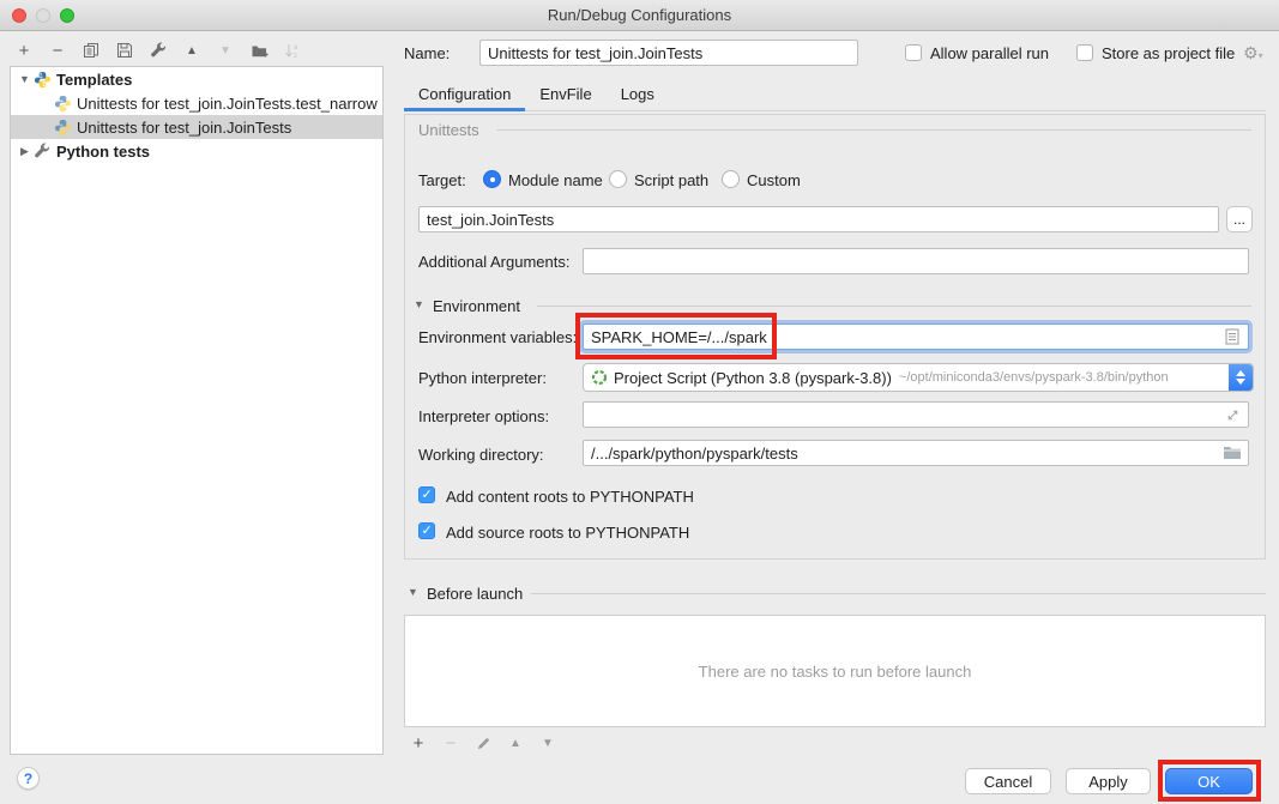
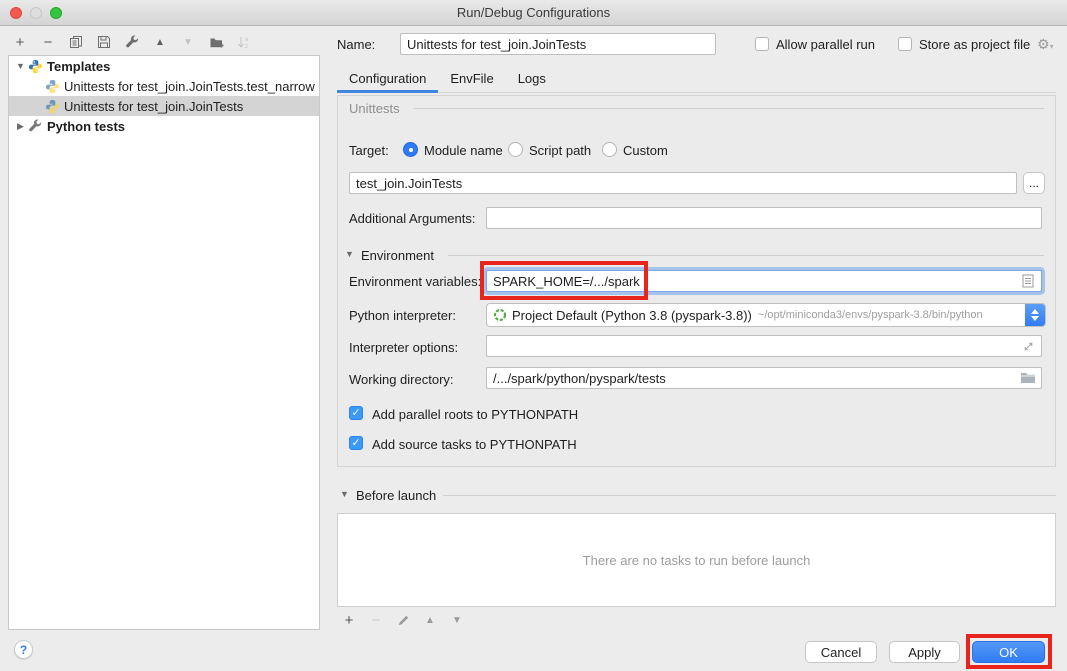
  Run/Debug Configurations
  +
  −
  ▲
  ▼
  ▼
  Templates
  Unittests for test_join.JoinTests.test_narrow
  Unittests for test_join.JoinTests
  ▶
  Python tests
  Name:
  Unittests for test_join.JoinTests
  Allow parallel run
  Store as project file
  ⚙▾
  Configuration
  EnvFile
  Logs
  Unittests
  Target:
  Module name
  Script path
  Custom
  test_join.JoinTests
  ...
  Additional Arguments:
  ▼
  Environment
  Environment variables:
  SPARK_HOME=/.../spark
  Python interpreter:
- Project Script (Python 3.8 (pyspark-3.8))
+ Project Default (Python 3.8 (pyspark-3.8))
  ~/opt/miniconda3/envs/pyspark-3.8/bin/python
  Interpreter options:
  Working directory:
  /.../spark/python/pyspark/tests
- Add content roots to PYTHONPATH
+ Add parallel roots to PYTHONPATH
- Add source roots to PYTHONPATH
+ Add source tasks to PYTHONPATH
  ▼
  Before launch
  There are no tasks to run before launch
  +
  ▲
  ▼
  ?
  Cancel
  Apply
  OK
